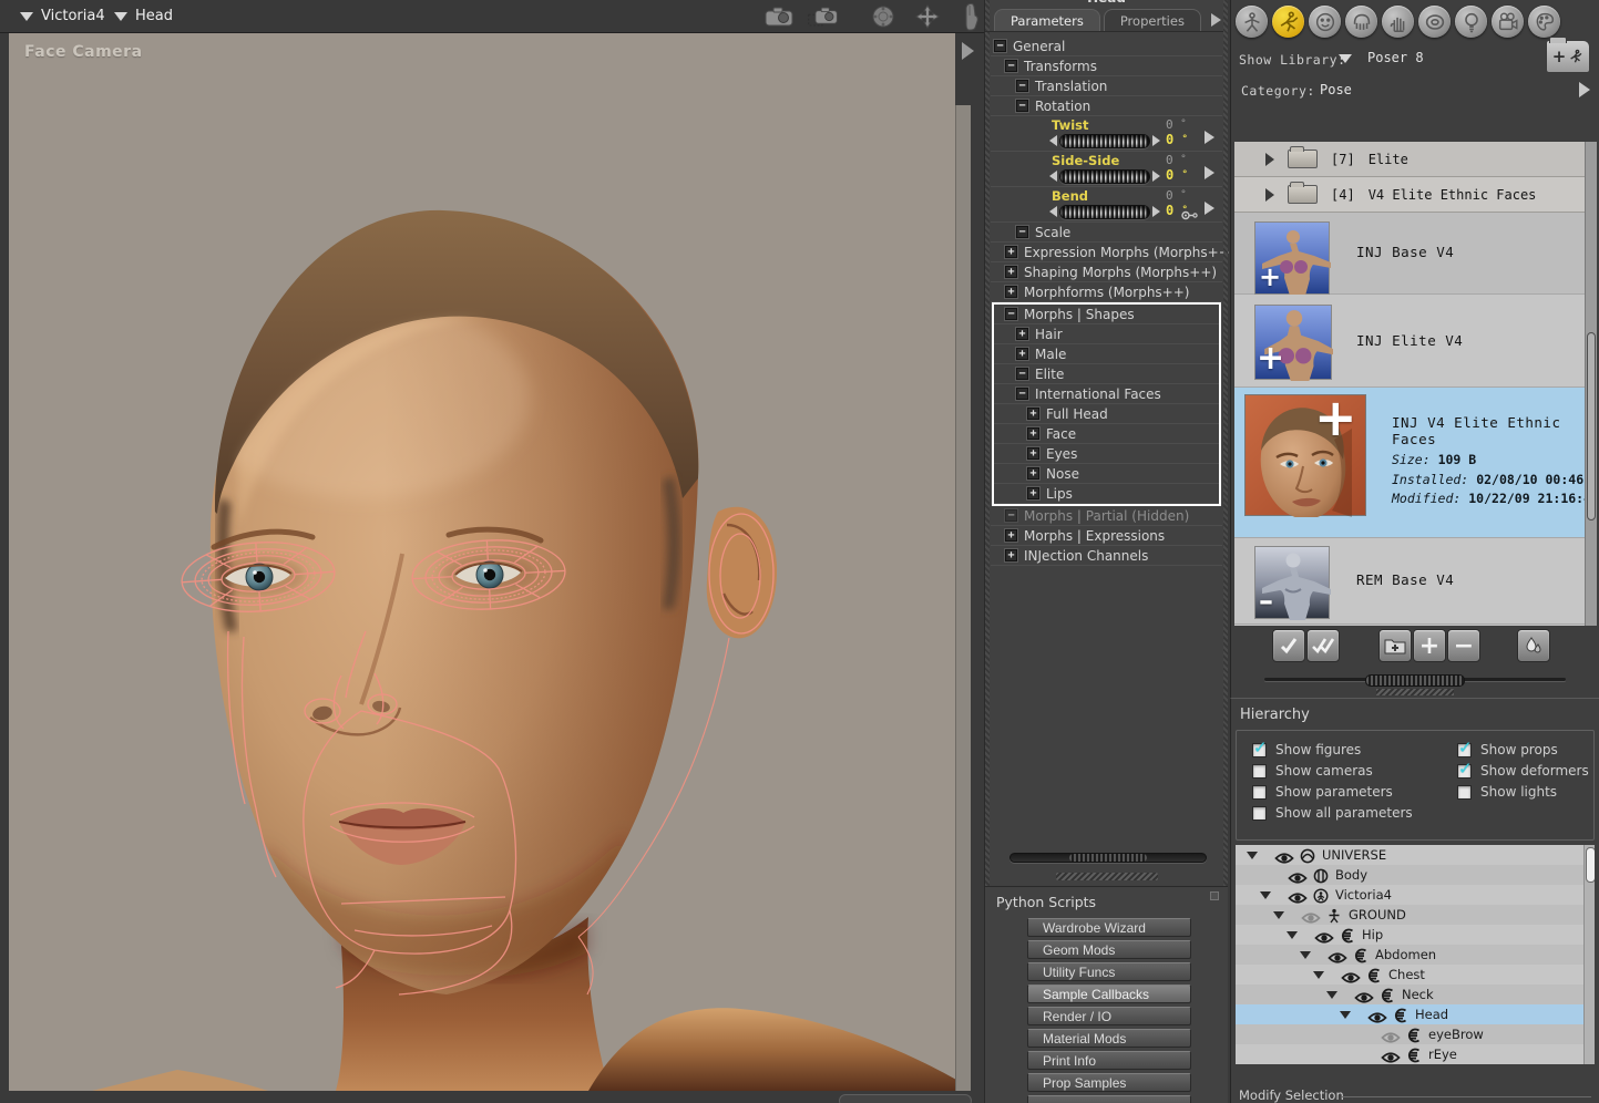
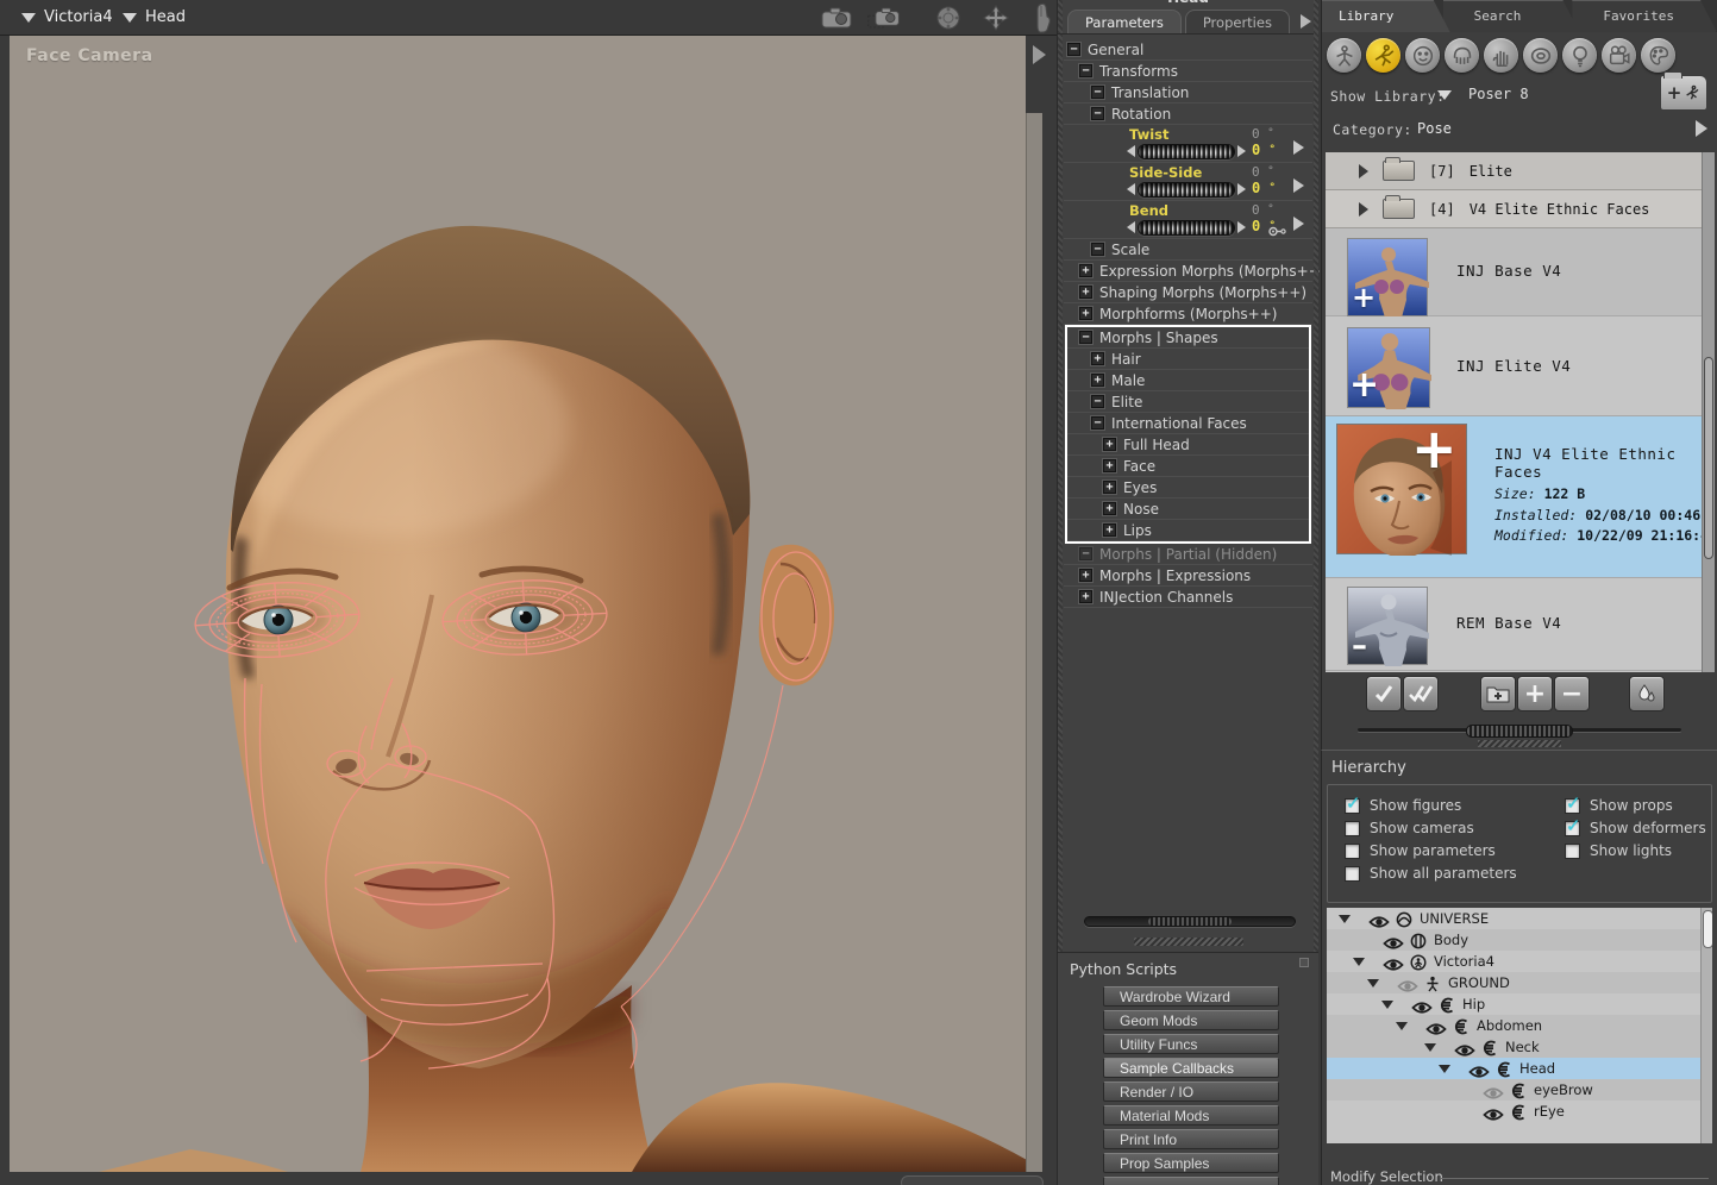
  Victoria4
  Head
  Face Camera
  Parameters
  Properties
  General
  Transforms
  Translation
  Rotation
  Twist
  0 °
  0 °
  Side-Side
  0 °
  0 °
  Bend
  0 °
  0 °
  Scale
  Expression Morphs (Morphs+
  Shaping Morphs (Morphs++)
  Morphforms (Morphs++)
  Morphs | Shapes
  Hair
  Male
  Elite
  International Faces
  Full Head
  Face
  Eyes
  Nose
  Lips
  Morphs | Partial (Hidden)
  Morphs | Expressions
  INJection Channels
  Python Scripts
  Wardrobe Wizard
  Geom Mods
  Utility Funcs
  Sample Callbacks
  Render / IO
  Material Mods
  Print Info
  Prop Samples
+ Library
+ Search
+ Favorites
  Show Library:
  Poser 8
  +
  Category:
  Pose
  [7]
  Elite
  [4]
  V4 Elite Ethnic Faces
  +
  INJ Base V4
  +
  INJ Elite V4
  +
  INJ V4 Elite Ethnic Faces
- Size: 109 B
+ Size: 122 B
  Installed: 02/08/10 00:46
  Modified: 10/22/09 21:16:
  –
  REM Base V4
  +
  −
  Hierarchy
  Show figures
  Show cameras
  Show parameters
  Show all parameters
  Show props
  Show deformers
  Show lights
  UNIVERSE
  Body
  Victoria4
  GROUND
  Hip
  Abdomen
- Chest
  Neck
  Head
  eyeBrow
  rEye
  Modify Selection
